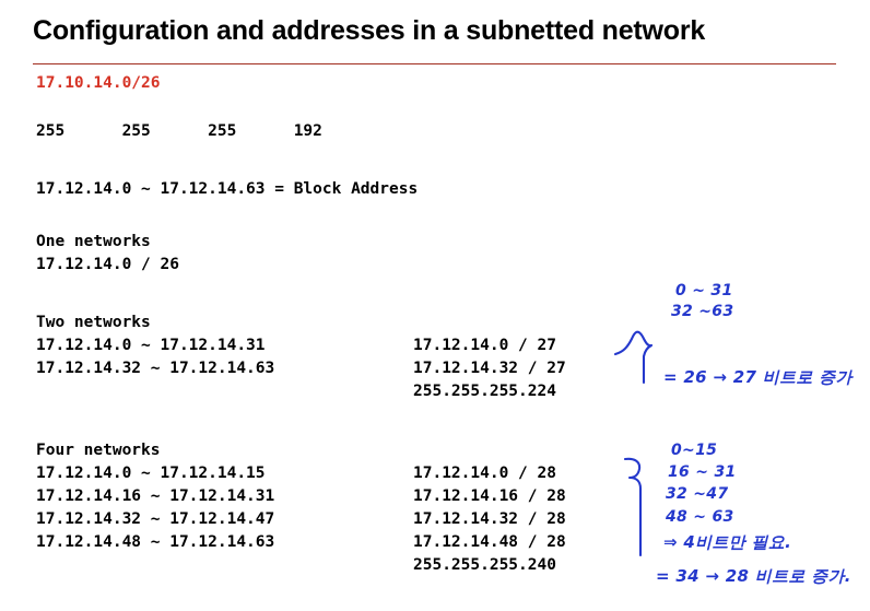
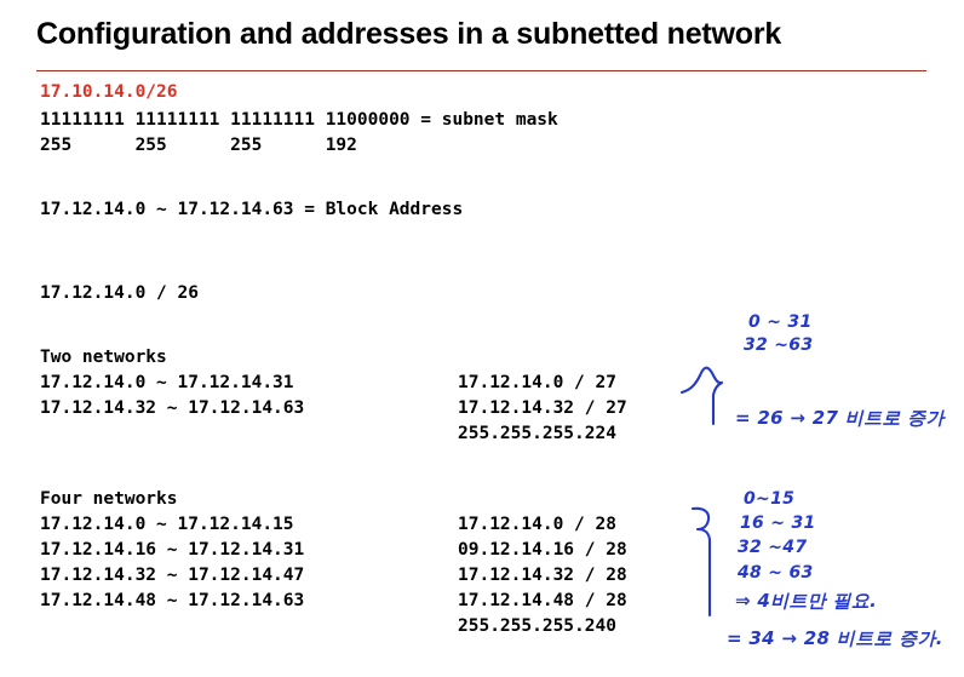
  Configuration and addresses in a subnetted network
  17.10.14.0/26
+ 11111111 11111111 11111111 11000000 = subnet mask
  255 255 255 192
  17.12.14.0 ~ 17.12.14.63 = Block Address
- One networks
  17.12.14.0 / 26
  Two networks
  17.12.14.0 ~ 17.12.14.31
  17.12.14.32 ~ 17.12.14.63
  17.12.14.0 / 27
  17.12.14.32 / 27
  255.255.255.224
  Four networks
  17.12.14.0 ~ 17.12.14.15
  17.12.14.16 ~ 17.12.14.31
  17.12.14.32 ~ 17.12.14.47
  17.12.14.48 ~ 17.12.14.63
  17.12.14.0 / 28
- 17.12.14.16 / 28
+ 09.12.14.16 / 28
  17.12.14.32 / 28
  17.12.14.48 / 28
  255.255.255.240
  0 ~ 31
  32 ~63
  = 26 → 27 비트로 증가
  0~15
  16 ~ 31
  32 ~47
  48 ~ 63
  ⇒ 4비트만 필요.
  = 34 → 28 비트로 증가.
